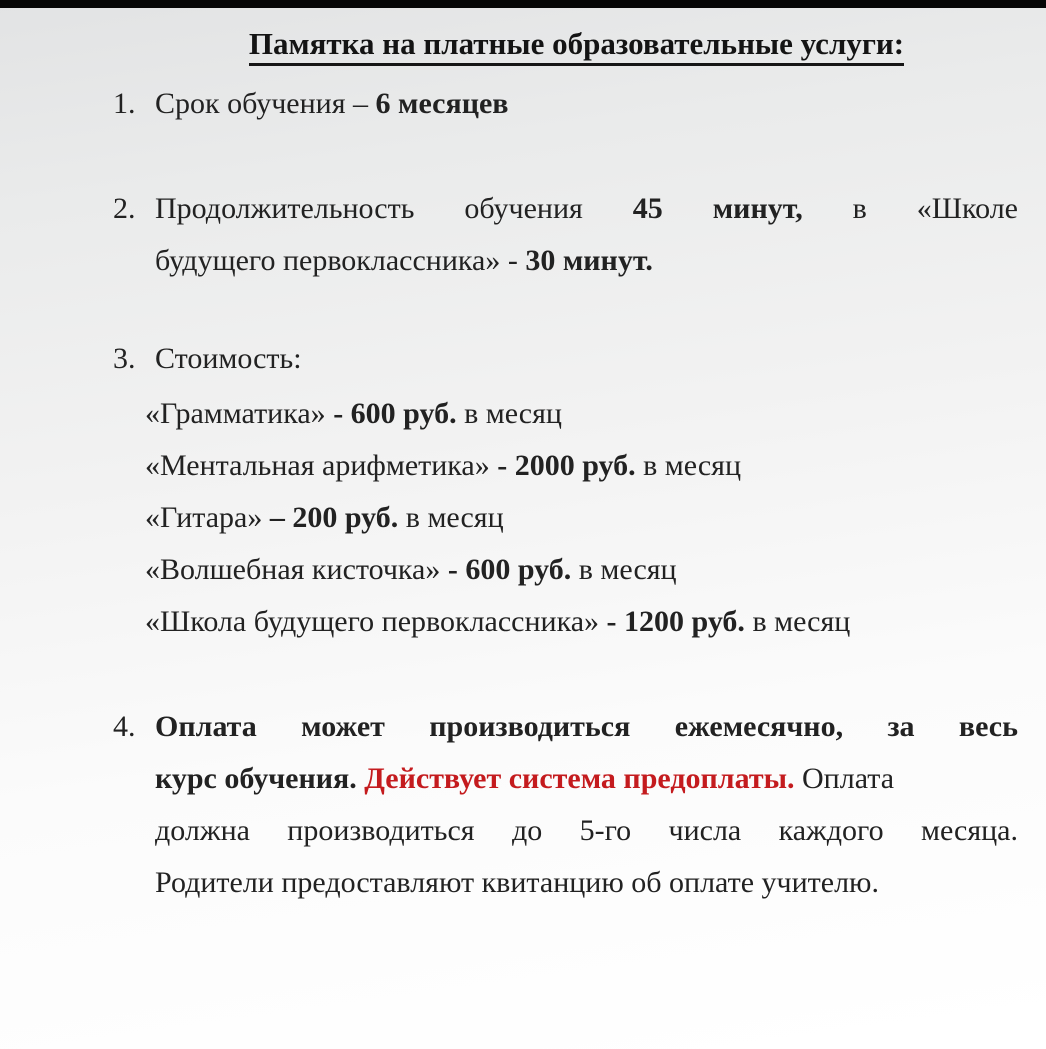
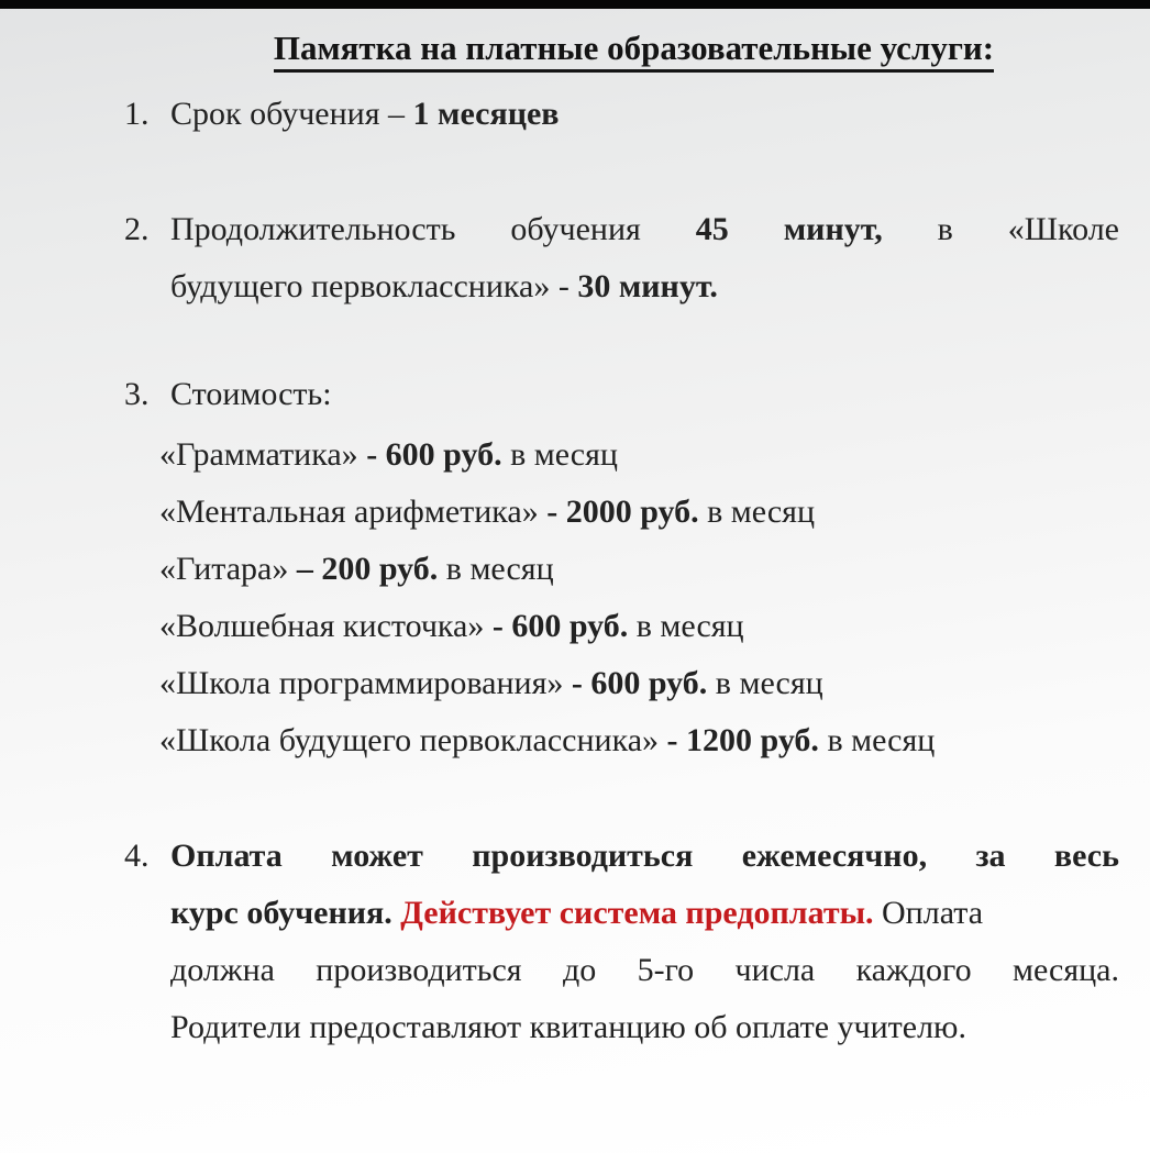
  Памятка на платные образовательные услуги:
- 1. Срок обучения – 6 месяцев
+ 1. Срок обучения – 1 месяцев
  2. Продолжительность обучения 45 минут, в «Школе
  будущего первоклассника» - 30 минут.
  3. Стоимость:
  «Грамматика» - 600 руб. в месяц
  «Ментальная арифметика» - 2000 руб. в месяц
  «Гитара» – 200 руб. в месяц
  «Волшебная кисточка» - 600 руб. в месяц
+ «Школа программирования» - 600 руб. в месяц
  «Школа будущего первоклассника» - 1200 руб. в месяц
  4. Оплата может производиться ежемесячно, за весь
  курс обучения. Действует система предоплаты. Оплата
  должна производиться до 5-го числа каждого месяца.
  Родители предоставляют квитанцию об оплате учителю.
